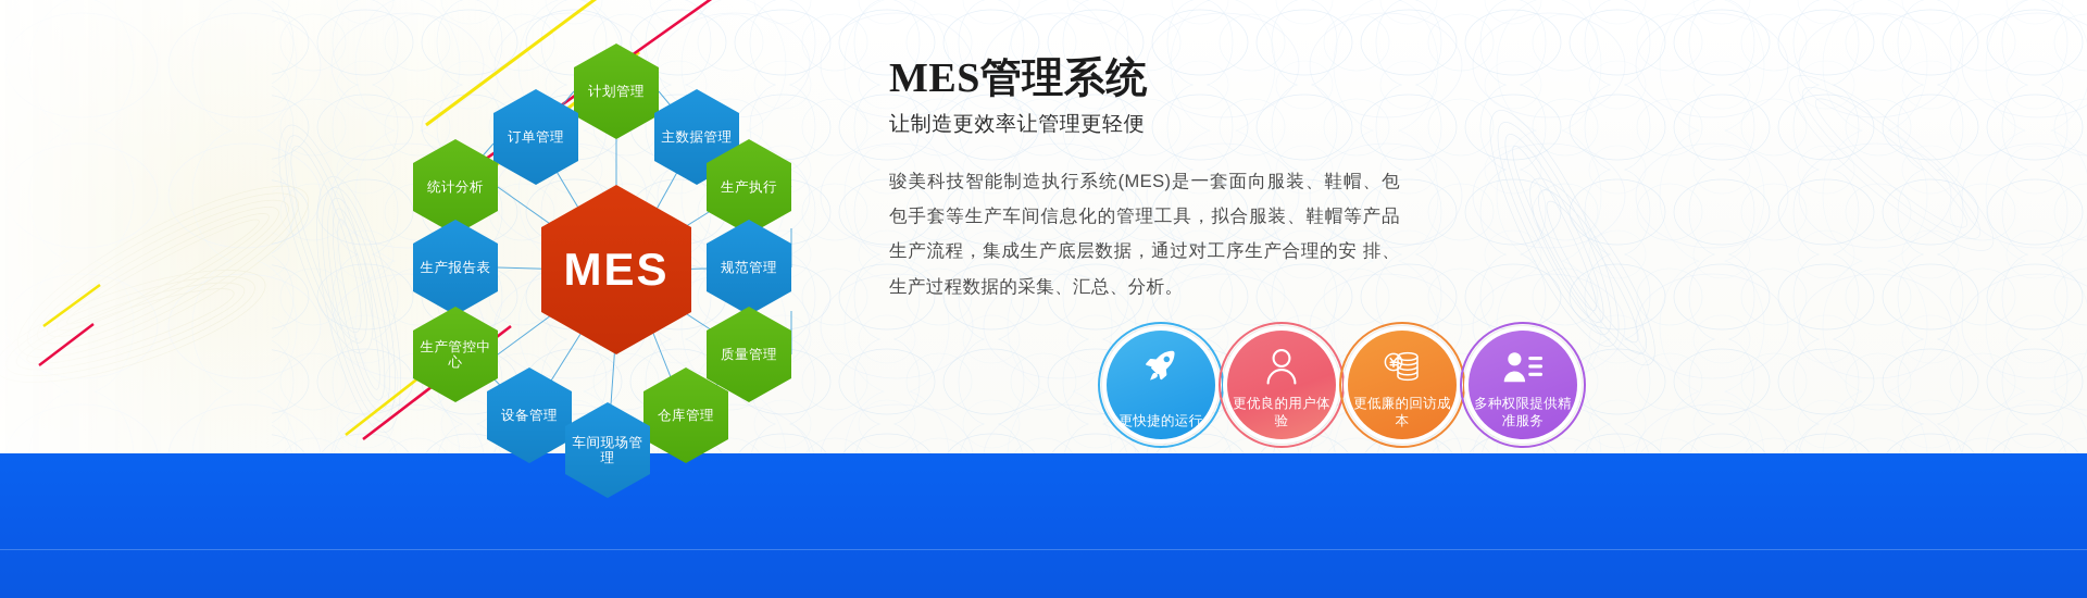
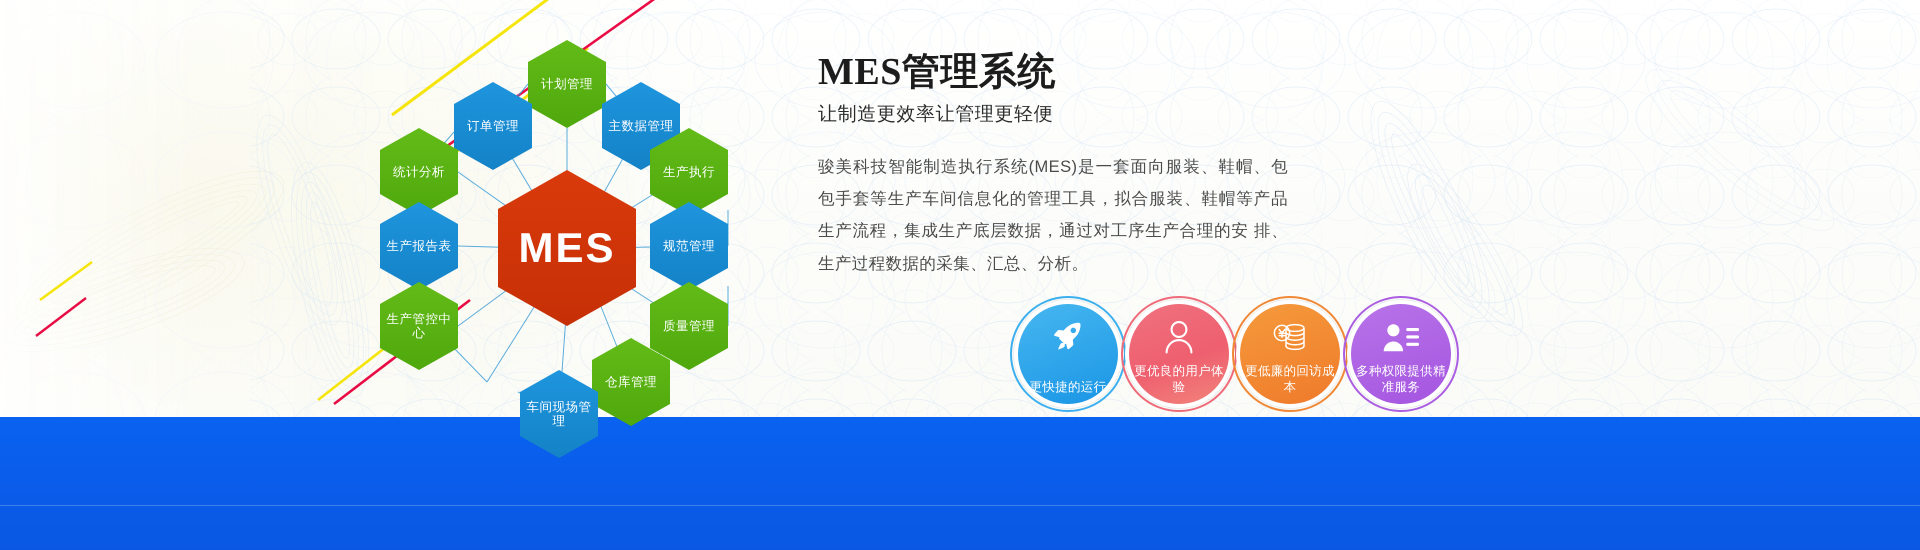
  MES
  计划管理
  订单管理
  主数据管理
  统计分析
  生产执行
  生产报告表
  规范管理
  生产管控中心
  质量管理
- 设备管理
  仓库管理
  车间现场管理
  MES管理系统
  让制造更效率让管理更轻便
  骏美科技智能制造执行系统(MES)是一套面向服装、鞋帽、包包手套等生产车间信息化的管理工具，拟合服装、鞋帽等产品生产流程，集成生产底层数据，通过对工序生产合理的安 排、生产过程数据的采集、汇总、分析。
  更快捷的运行
  更优良的用户体验
  更低廉的回访成本
  多种权限提供精准服务
